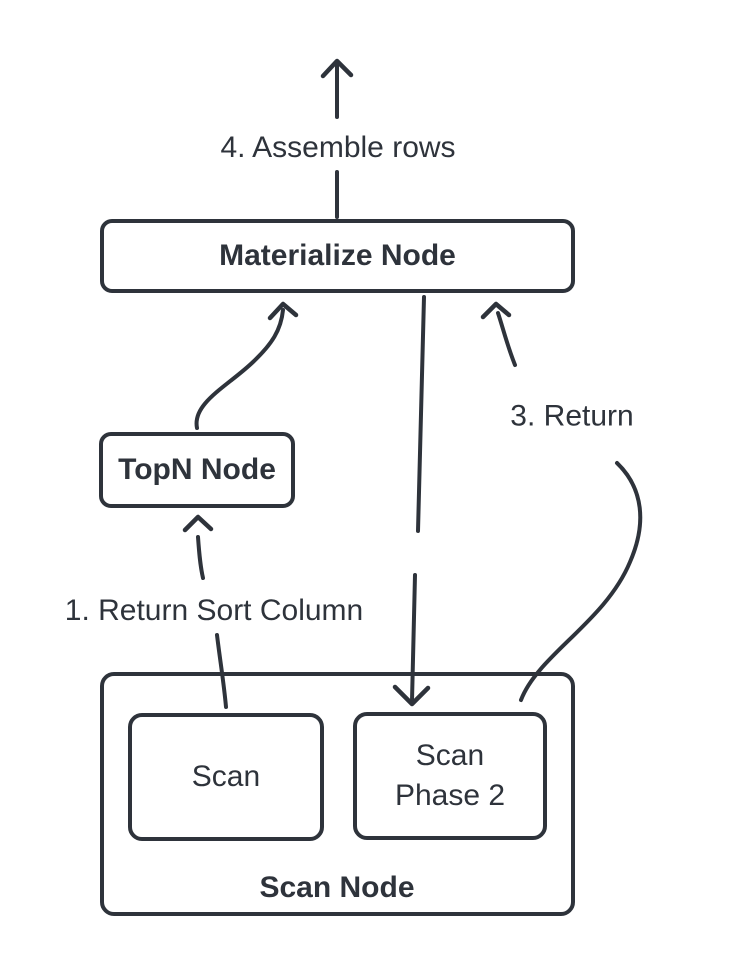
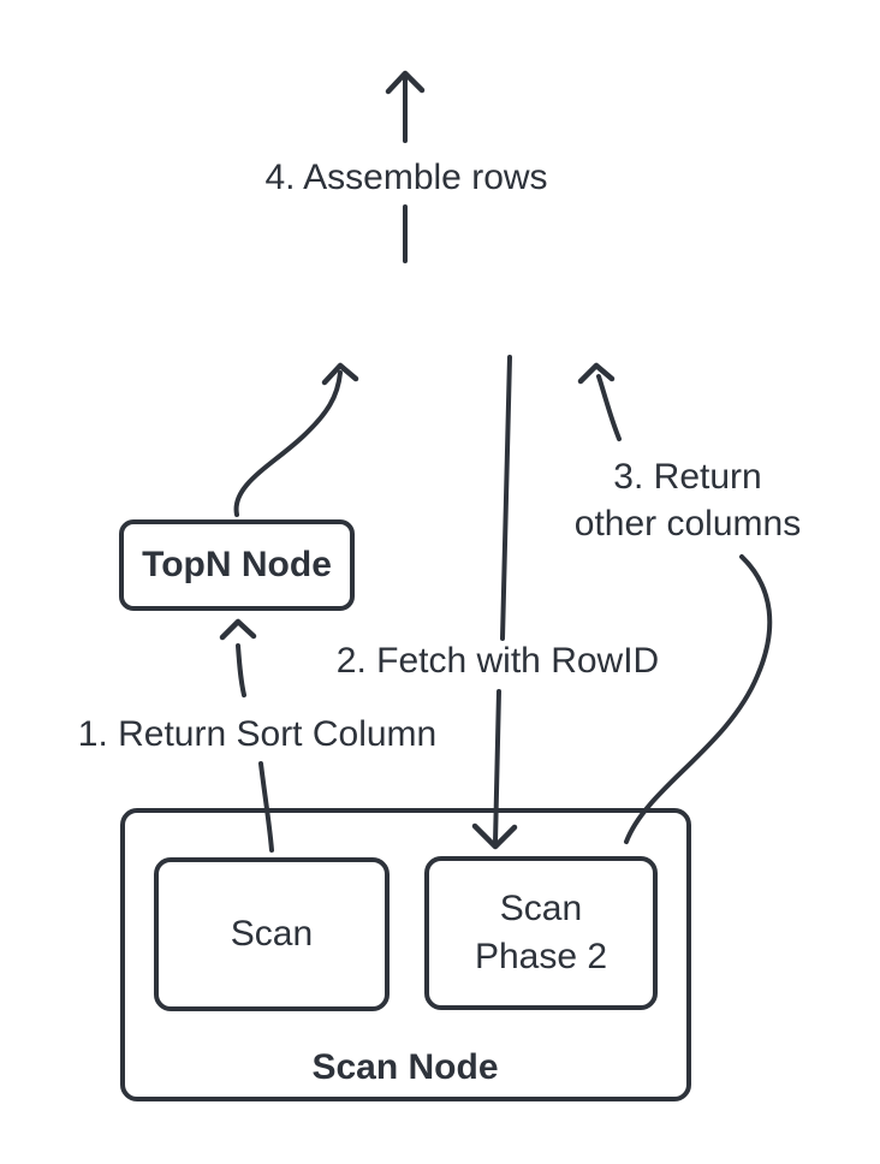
- Materialize Node
  TopN Node
  Scan
  Scan
  Phase 2
  Scan Node
  4. Assemble rows
  3. Return
+ other columns
+ 2. Fetch with RowID
  1. Return Sort Column
